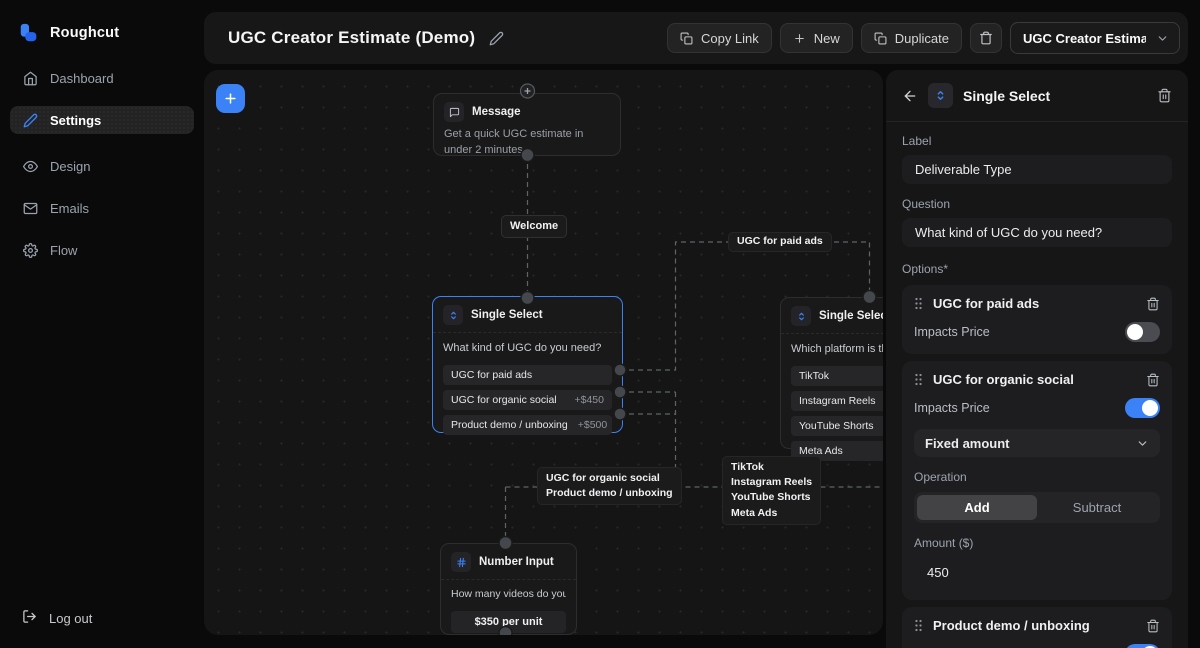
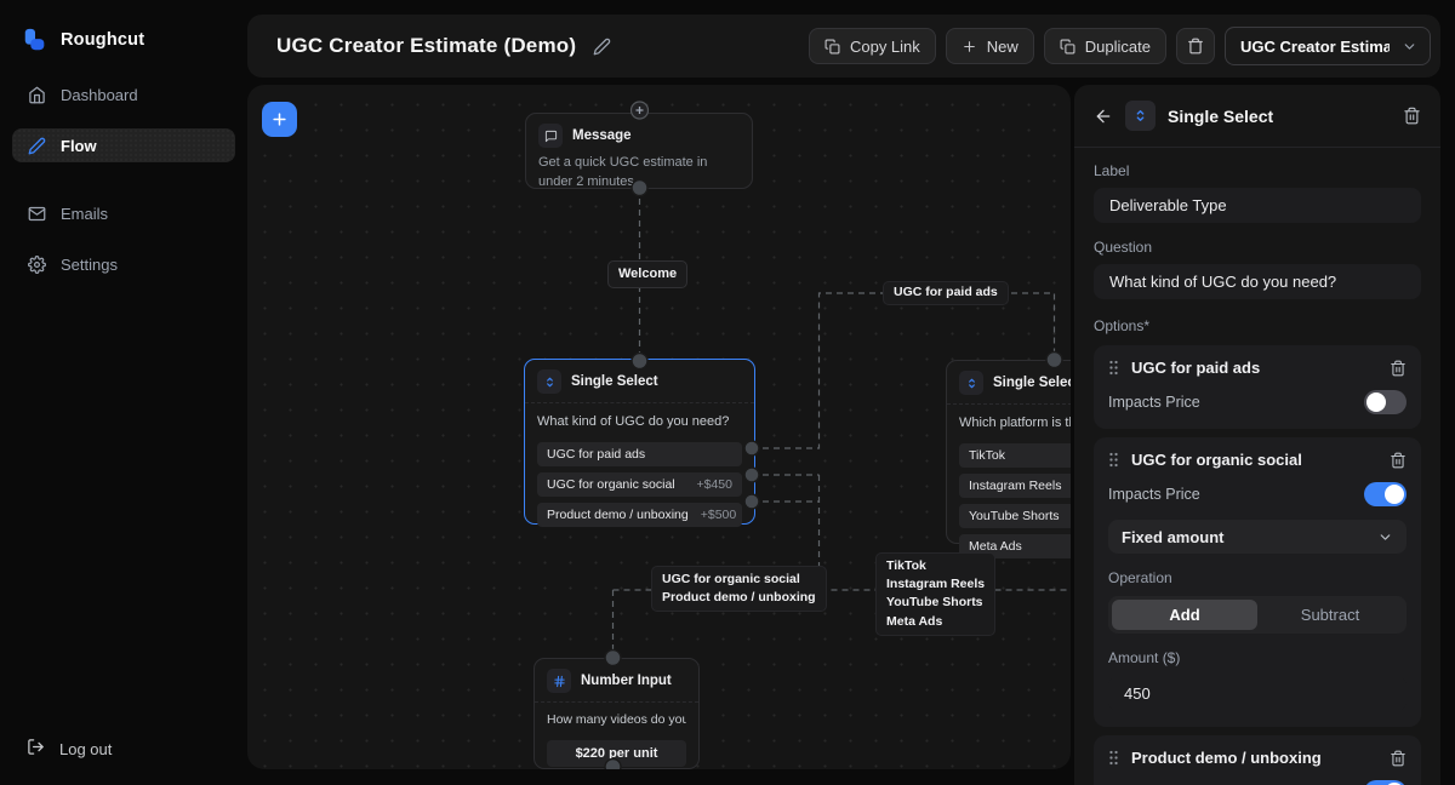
  Roughcut
  Dashboard
- Settings
+ Flow
- Design
  Emails
- Flow
+ Settings
  Log out
  UGC Creator Estimate (Demo)
  Copy Link
  New
  Duplicate
  UGC Creator Estima
  Message
  Get a quick UGC estimate in under 2 minutes
  Single Select
  What kind of UGC do you need?
  UGC for paid ads
  UGC for organic social
  +$450
  Product demo / unboxing
  +$500
  Single Sele
  TikTok
  Instagram Reels
  YouTube Shorts
  Meta Ads
  Number Input
  How many videos do you
- $350 per unit
+ $220 per unit
  Welcome
  UGC for paid ads
  UGC for organic social
  Product demo / unboxing
  TikTok
  Instagram Reels
  YouTube Shorts
  Meta Ads
  Single Select
  Label
  Deliverable Type
  Question
  What kind of UGC do you need?
  Options*
  UGC for paid ads
  Impacts Price
  UGC for organic social
  Impacts Price
  Fixed amount
  Operation
  Add
  Subtract
  Amount ($)
  450
  Product demo / unboxing
